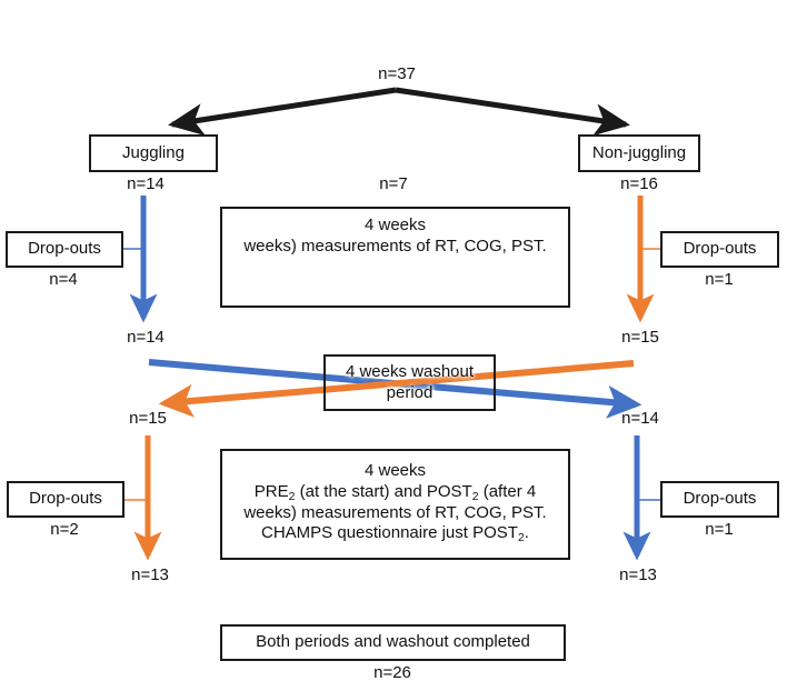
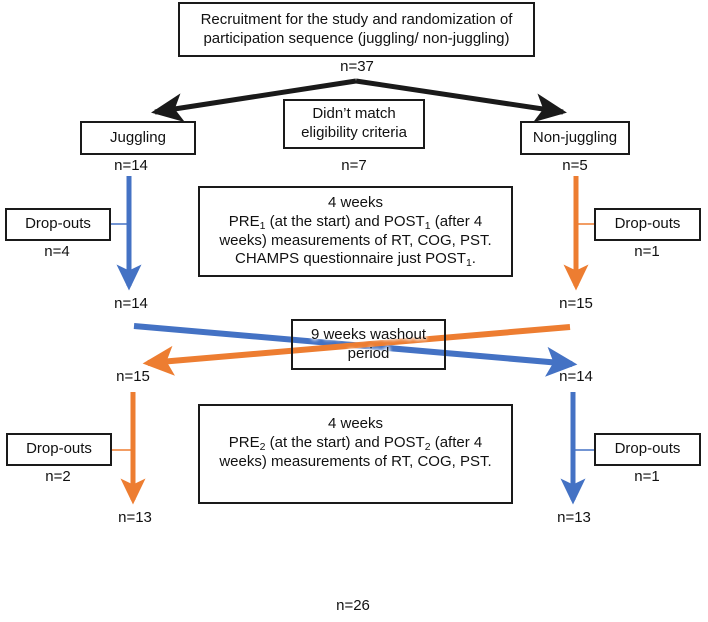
+ Recruitment for the study and randomization of participation sequence (juggling/ non-juggling)
  n=37
  Juggling
  n=14
+ Didn’t match eligibility criteria
  n=7
  Non-juggling
- n=16
+ n=5
  4 weeks
+ PRE1 (at the start) and POST1 (after 4
  weeks) measurements of RT, COG, PST.
+ CHAMPS questionnaire just POST1.
  Drop-outs
  n=4
  Drop-outs
  n=1
  n=14
  n=15
- 4 weeks washout period
+ 9 weeks washout period
  n=15
  n=14
  4 weeks
  PRE2 (at the start) and POST2 (after 4
  weeks) measurements of RT, COG, PST.
- CHAMPS questionnaire just POST2.
  Drop-outs
  n=2
  Drop-outs
  n=1
  n=13
  n=13
- Both periods and washout completed
  n=26
